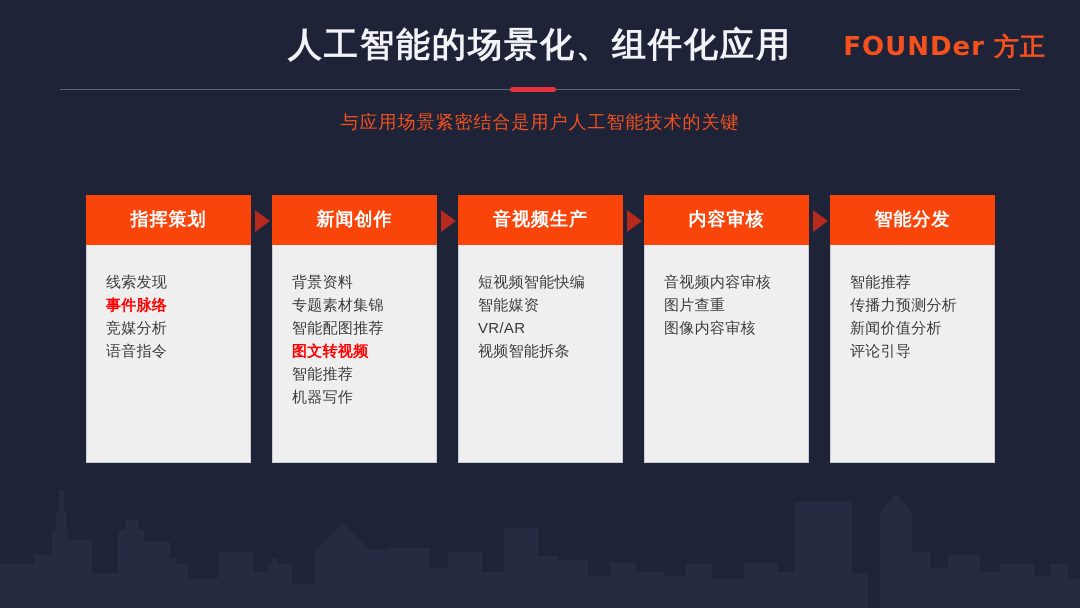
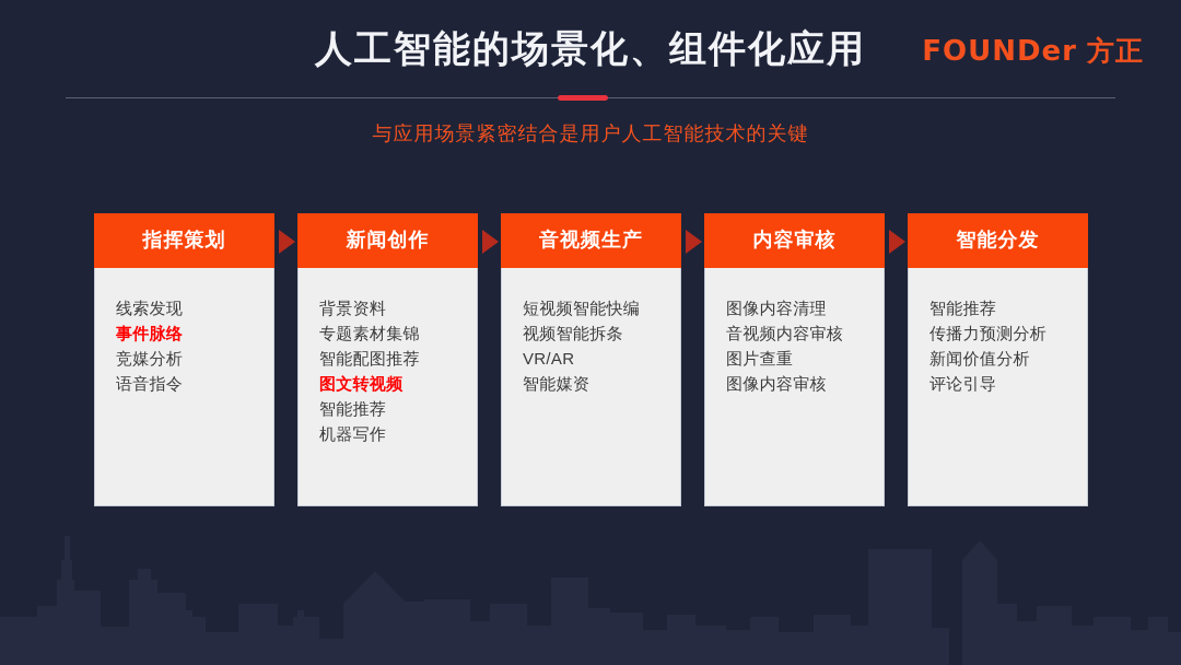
  人工智能的场景化、组件化应用
  FOUNDer 方正
  与应用场景紧密结合是用户人工智能技术的关键
  指挥策划
  线索发现
  事件脉络
  竞媒分析
  语音指令
  新闻创作
  背景资料
  专题素材集锦
  智能配图推荐
  图文转视频
  智能推荐
  机器写作
  音视频生产
  短视频智能快编
- 智能媒资
+ 视频智能拆条
  VR/AR
- 视频智能拆条
+ 智能媒资
  内容审核
+ 图像内容清理
  音视频内容审核
  图片查重
  图像内容审核
  智能分发
  智能推荐
  传播力预测分析
  新闻价值分析
  评论引导
